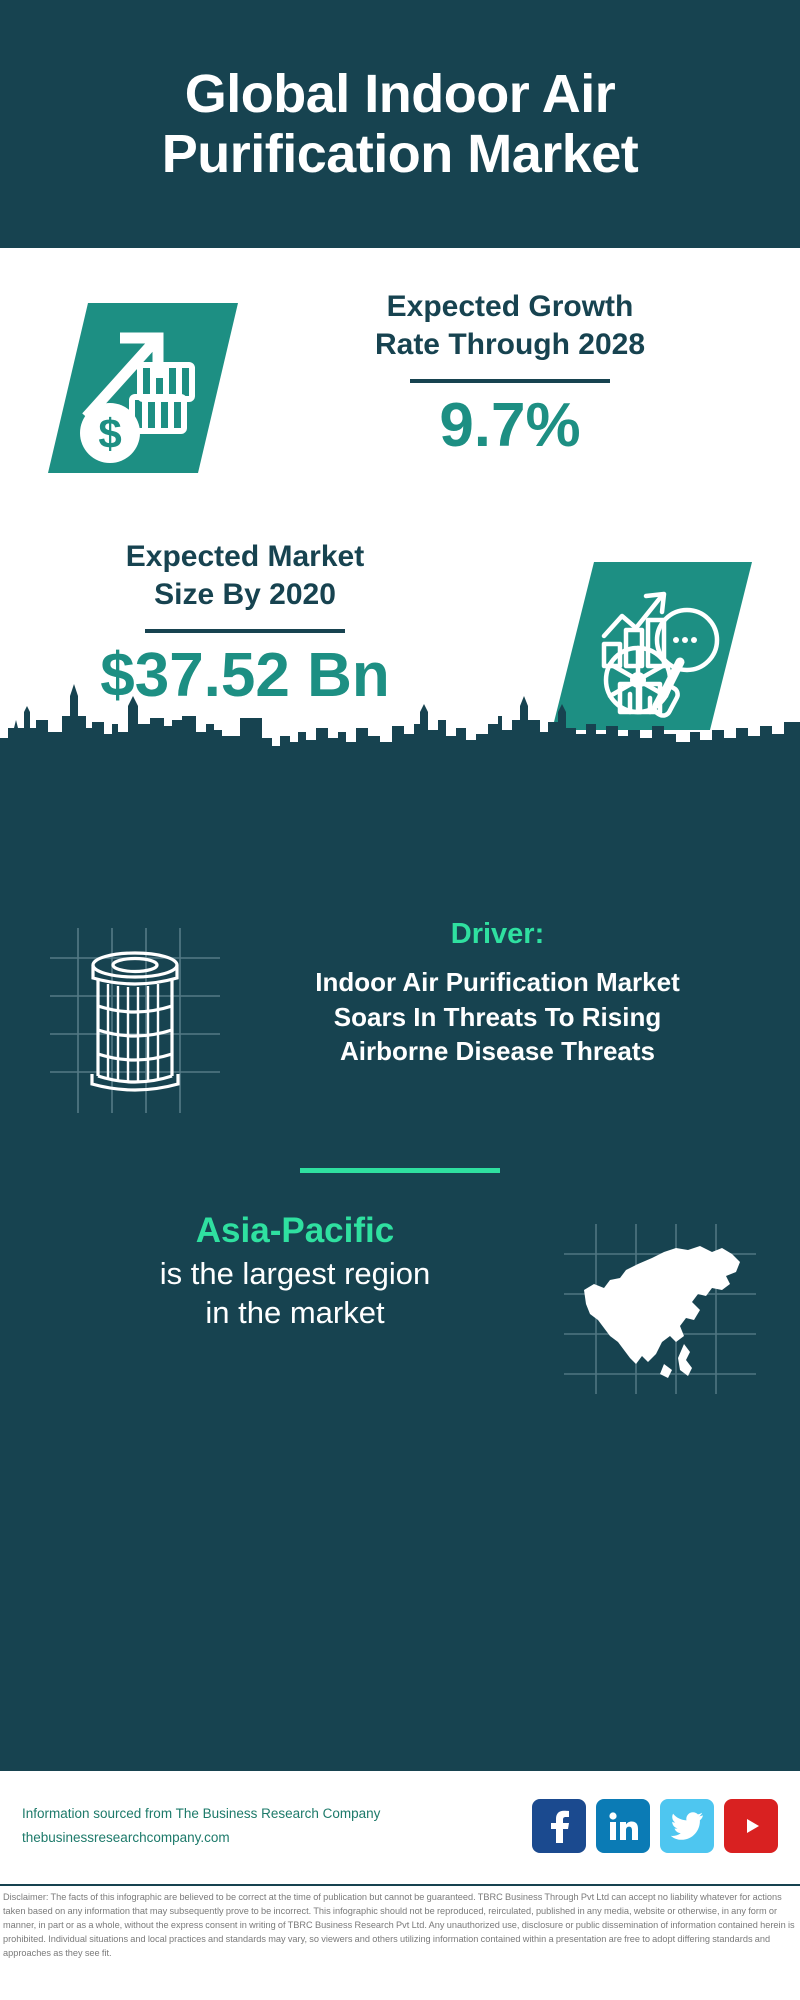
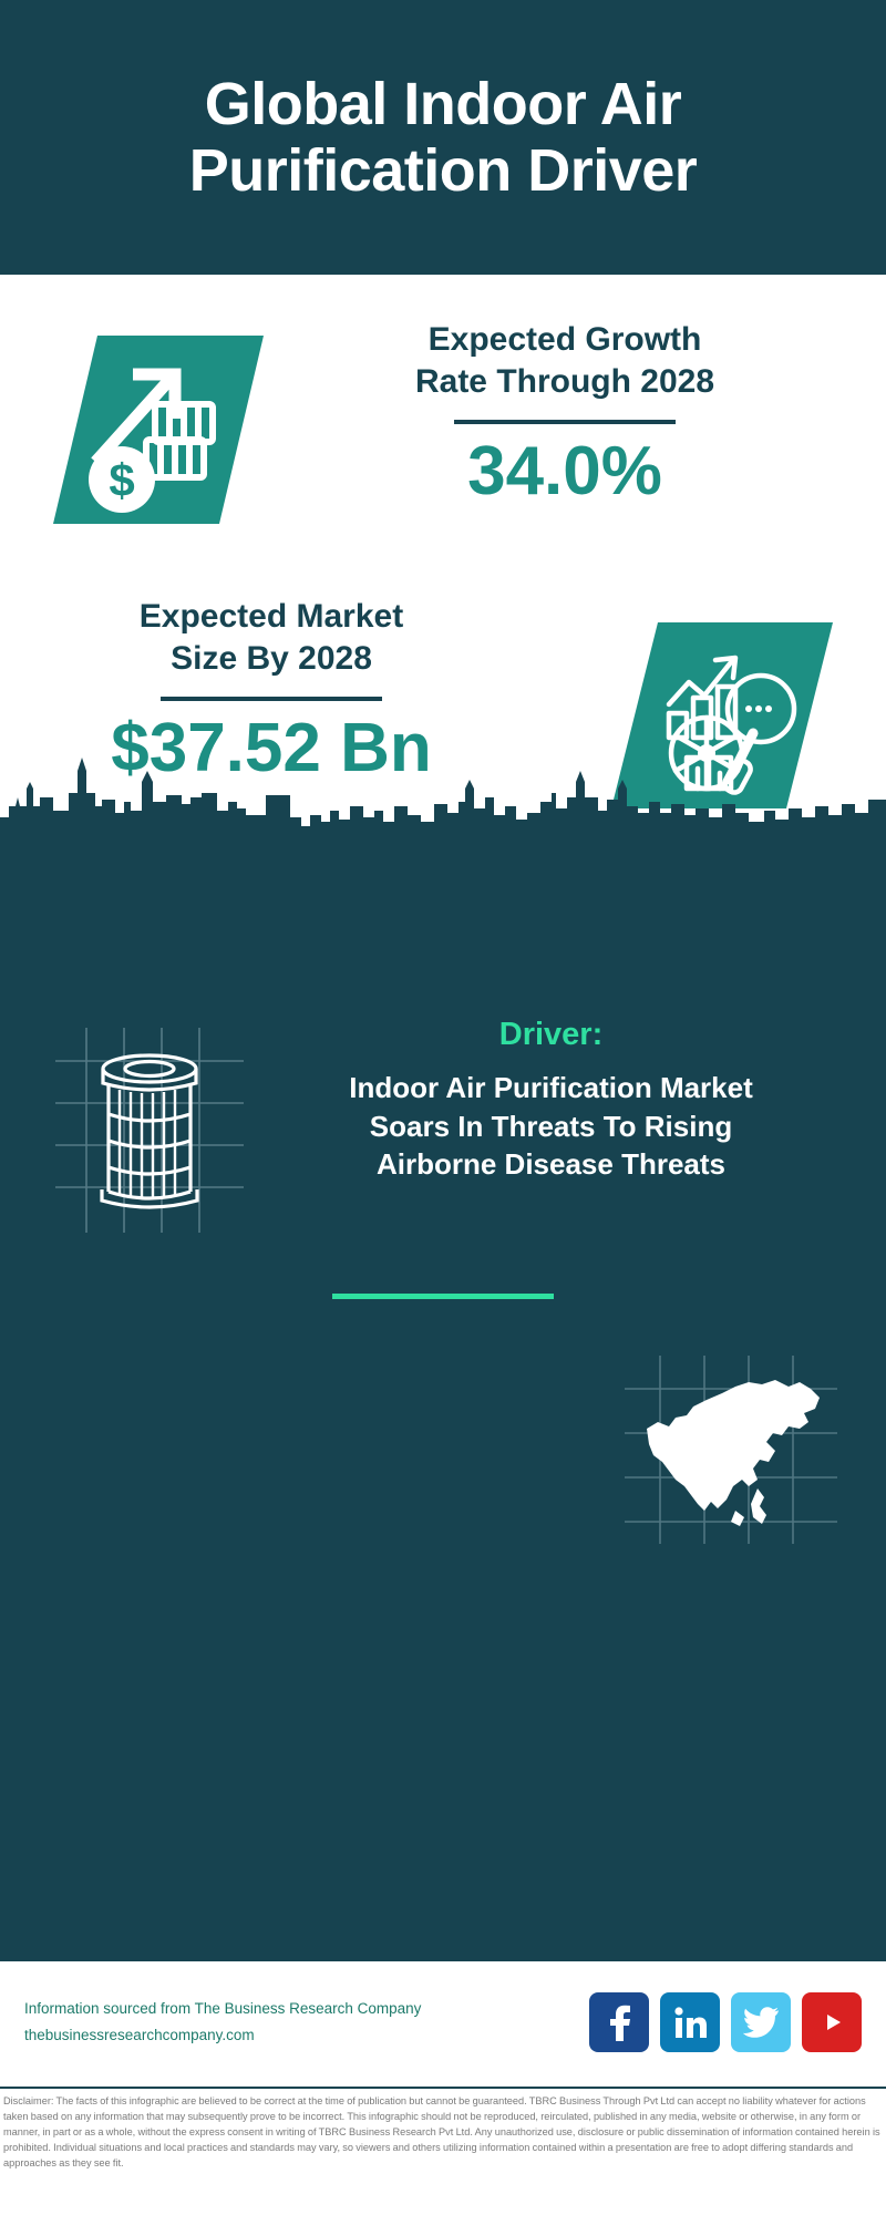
- Global Indoor Air Purification Market
+ Global Indoor Air Purification Driver
  $
  Expected Growth
  Rate Through 2028
- 9.7%
+ 34.0%
  Expected Market
- Size By 2020
+ Size By 2028
  $37.52 Bn
  Driver:
  Indoor Air Purification Market
  Soars In Threats To Rising
  Airborne Disease Threats
- Asia-Pacific
- is the largest region
- in the market
  Information sourced from The Business Research Company
  thebusinessresearchcompany.com
  Disclaimer: The facts of this infographic are believed to be correct at the time of publication but cannot be guaranteed. TBRC Business Through Pvt Ltd can accept no liability whatever for actions taken based on any information that may subsequently prove to be incorrect. This infographic should not be reproduced, reirculated, published in any media, website or otherwise, in any form or manner, in part or as a whole, without the express consent in writing of TBRC Business Research Pvt Ltd. Any unauthorized use, disclosure or public dissemination of information contained herein is prohibited. Individual situations and local practices and standards may vary, so viewers and others utilizing information contained within a presentation are free to adopt differing standards and approaches as they see fit.
